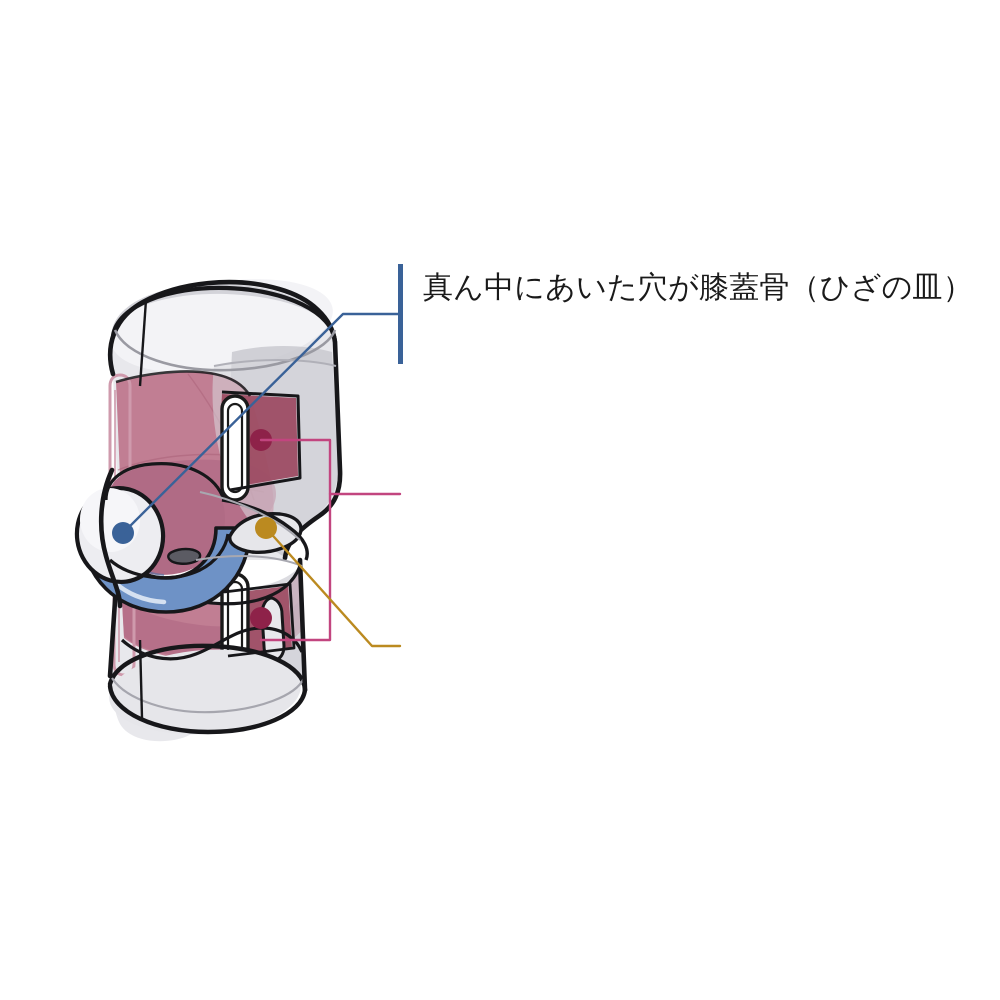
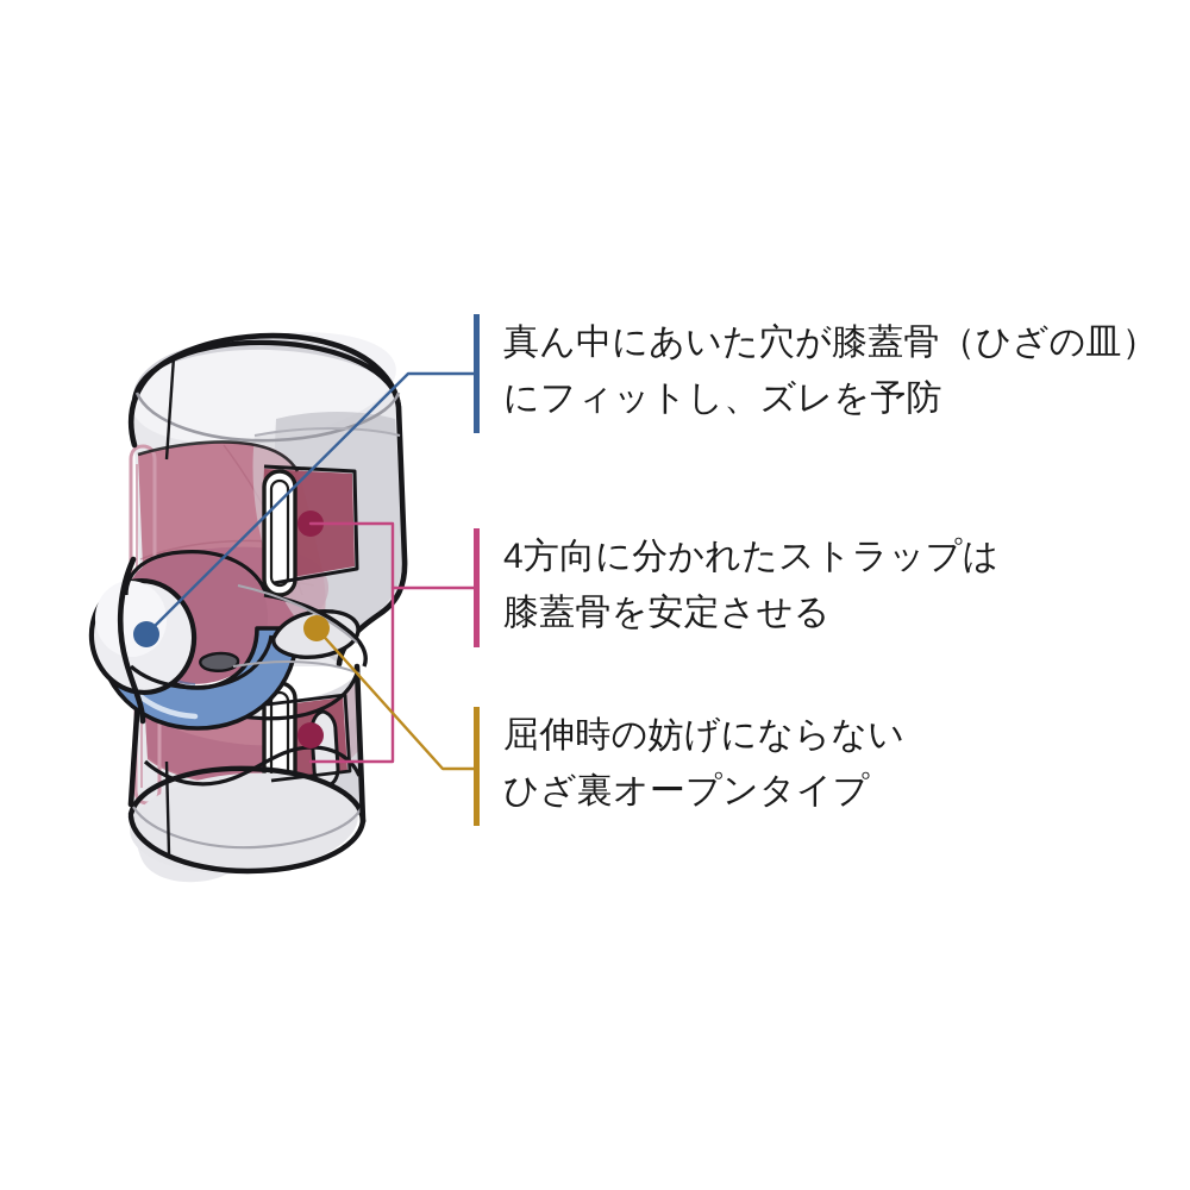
  真ん中にあいた穴が膝蓋骨（ひざの皿）
+ にフィットし、ズレを予防
+ 4方向に分かれたストラップは
+ 膝蓋骨を安定させる
+ 屈伸時の妨げにならない
+ ひざ裏オープンタイプ
